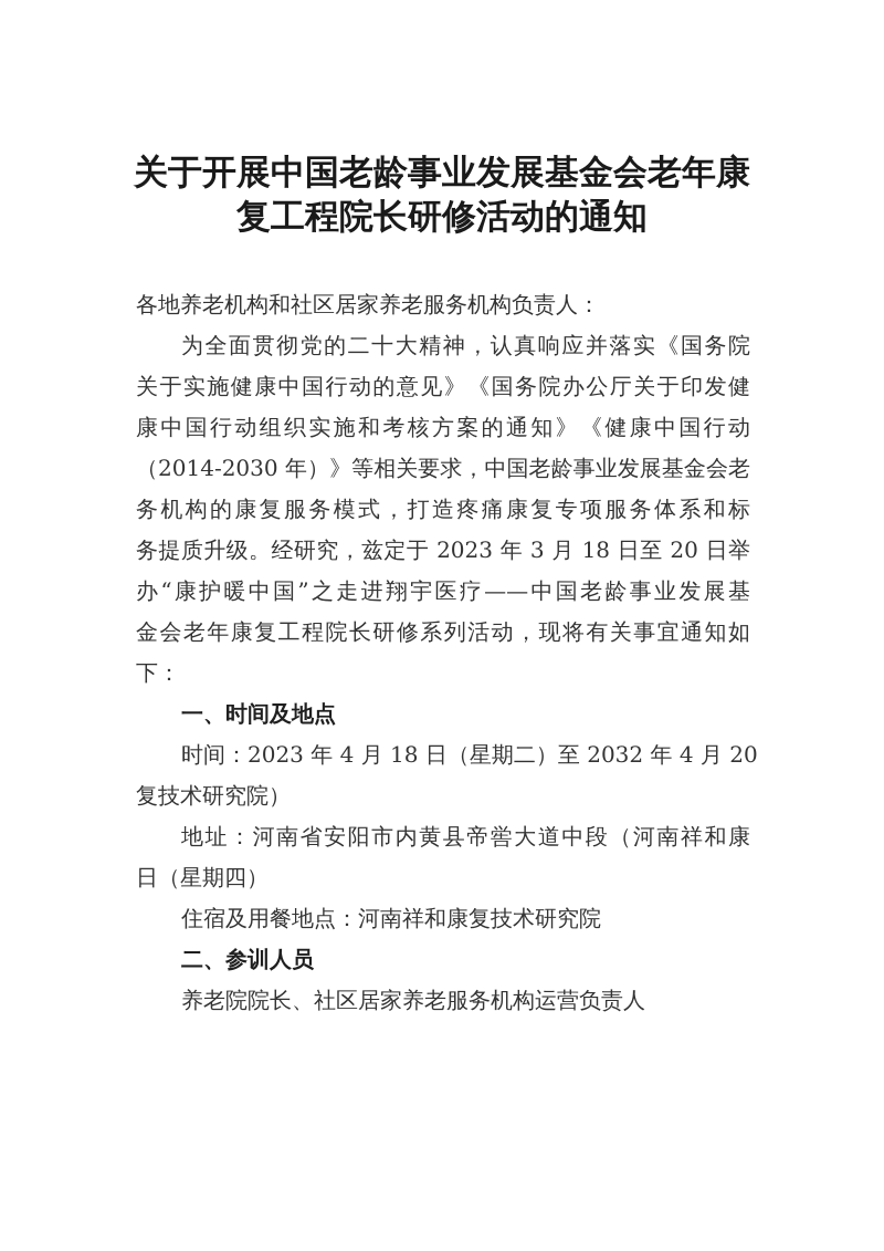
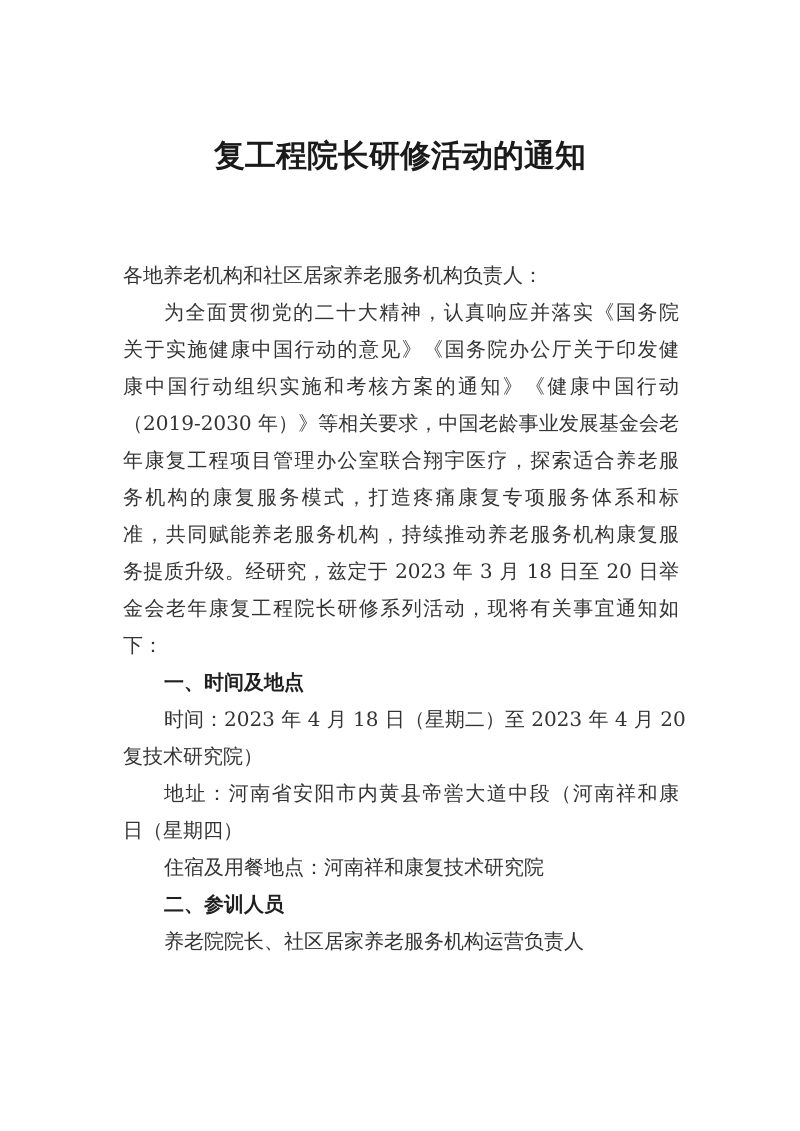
- 关于开展中国老龄事业发展基金会老年康
  复工程院长研修活动的通知
  各地养老机构和社区居家养老服务机构负责人：
  为全面贯彻党的二十大精神，认真响应并落实《国务院
  关于实施健康中国行动的意见》《国务院办公厅关于印发健
  康中国行动组织实施和考核方案的通知》《健康中国行动
- （2014-2030 年）》等相关要求，中国老龄事业发展基金会老
+ （2019-2030 年）》等相关要求，中国老龄事业发展基金会老
+ 年康复工程项目管理办公室联合翔宇医疗，探索适合养老服
  务机构的康复服务模式，打造疼痛康复专项服务体系和标
+ 准，共同赋能养老服务机构，持续推动养老服务机构康复服
  务提质升级。经研究，兹定于 2023 年 3 月 18 日至 20 日举
- 办“康护暖中国”之走进翔宇医疗——中国老龄事业发展基
  金会老年康复工程院长研修系列活动，现将有关事宜通知如
  下：
  一、时间及地点
- 时间：2023 年 4 月 18 日（星期二）至 2032 年 4 月 20
+ 时间：2023 年 4 月 18 日（星期二）至 2023 年 4 月 20
  复技术研究院）
  地址：河南省安阳市内黄县帝喾大道中段（河南祥和康
  日（星期四）
  住宿及用餐地点：河南祥和康复技术研究院
  二、参训人员
  养老院院长、社区居家养老服务机构运营负责人
